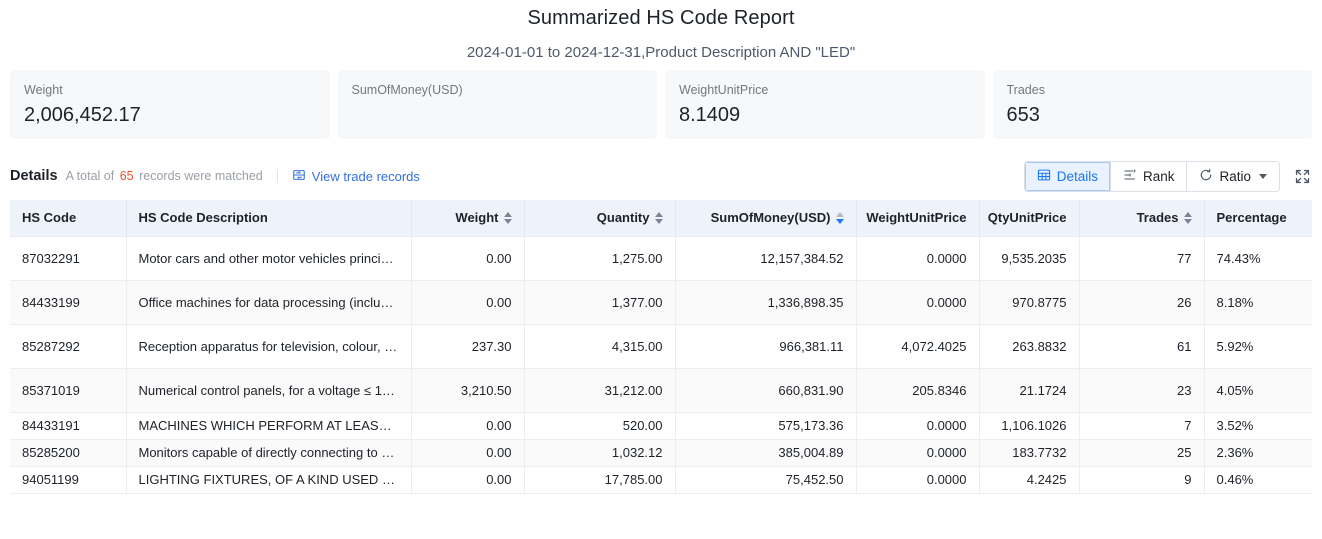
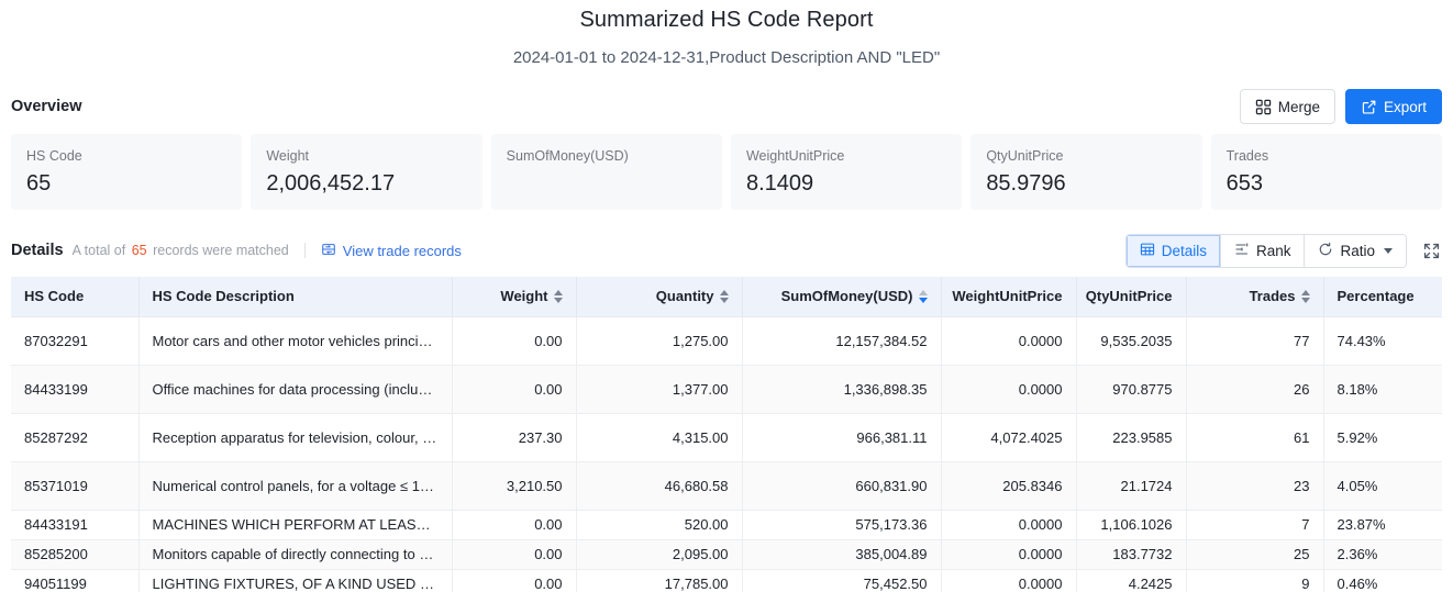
  Summarized HS Code Report
  2024-01-01 to 2024-12-31,Product Description AND "LED"
+ Overview
+ Merge
+ Export
+ HS Code
+ 65
  Weight
  2,006,452.17
  SumOfMoney(USD)
  WeightUnitPrice
  8.1409
+ QtyUnitPrice
+ 85.9796
  Trades
  653
  Details
  A total of 65 records were matched
  View trade records
  Details
  Rank
  Ratio
  HS Code	HS Code Description	Weight	Quantity	SumOfMoney(USD)	WeightUnitPrice	QtyUnitPrice	Trades	Percentage
  87032291	Motor cars and other motor vehicles principally	0.00	1,275.00	12,157,384.52	0.0000	9,535.2035	77	74.43%
  84433199	Office machines for data processing (including	0.00	1,377.00	1,336,898.35	0.0000	970.8775	26	8.18%
- 85287292	Reception apparatus for television, colour, whet	237.30	4,315.00	966,381.11	4,072.4025	263.8832	61	5.92%
+ 85287292	Reception apparatus for television, colour, whet	237.30	4,315.00	966,381.11	4,072.4025	223.9585	61	5.92%
- 85371019	Numerical control panels, for a voltage ≤ 1,000	3,210.50	31,212.00	660,831.90	205.8346	21.1724	23	4.05%
+ 85371019	Numerical control panels, for a voltage ≤ 1,000	3,210.50	46,680.58	660,831.90	205.8346	21.1724	23	4.05%
- 84433191	MACHINES WHICH PERFORM AT LEAST ON	0.00	520.00	575,173.36	0.0000	1,106.1026	7	3.52%
+ 84433191	MACHINES WHICH PERFORM AT LEAST ON	0.00	520.00	575,173.36	0.0000	1,106.1026	7	23.87%
- 85285200	Monitors capable of directly connecting to and d	0.00	1,032.12	385,004.89	0.0000	183.7732	25	2.36%
+ 85285200	Monitors capable of directly connecting to and d	0.00	2,095.00	385,004.89	0.0000	183.7732	25	2.36%
  94051199	LIGHTING FIXTURES, OF A KIND USED FOR	0.00	17,785.00	75,452.50	0.0000	4.2425	9	0.46%
